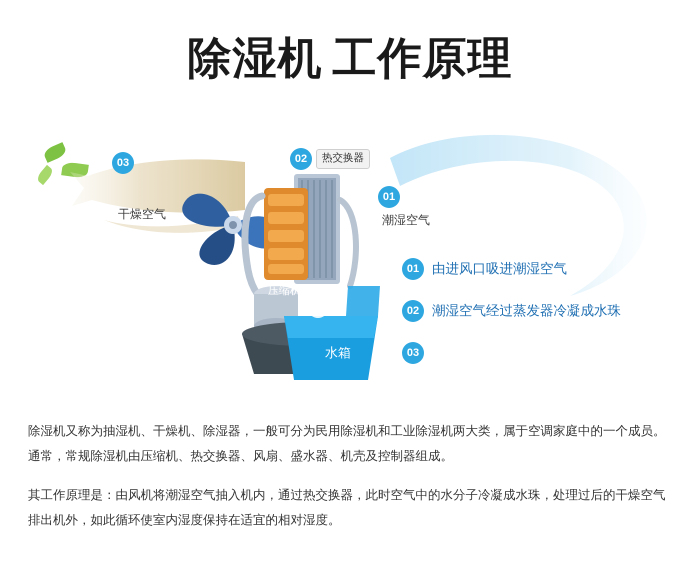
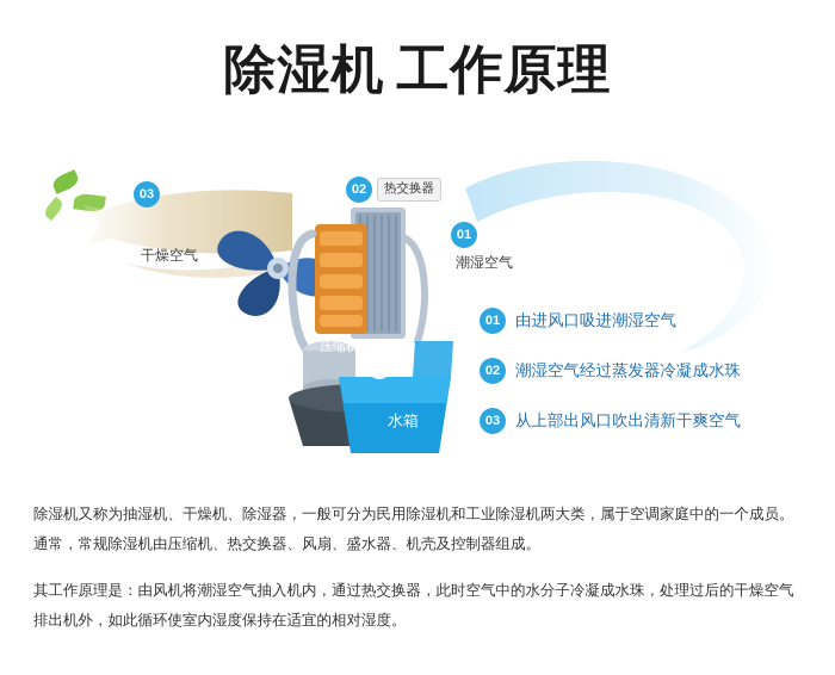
  除湿机 工作原理
  03
  干燥空气
  02
  热交换器
  01
  潮湿空气
  压缩机
  水箱
  01
  由进风口吸进潮湿空气
  02
  潮湿空气经过蒸发器冷凝成水珠
  03
+ 从上部出风口吹出清新干爽空气
  除湿机又称为抽湿机、干燥机、除湿器，一般可分为民用除湿机和工业除湿机两大类，属于空调家庭中的一个成员。通常，常规除湿机由压缩机、热交换器、风扇、盛水器、机壳及控制器组成。
  其工作原理是：由风机将潮湿空气抽入机内，通过热交换器，此时空气中的水分子冷凝成水珠，处理过后的干燥空气排出机外，如此循环使室内湿度保持在适宜的相对湿度。
